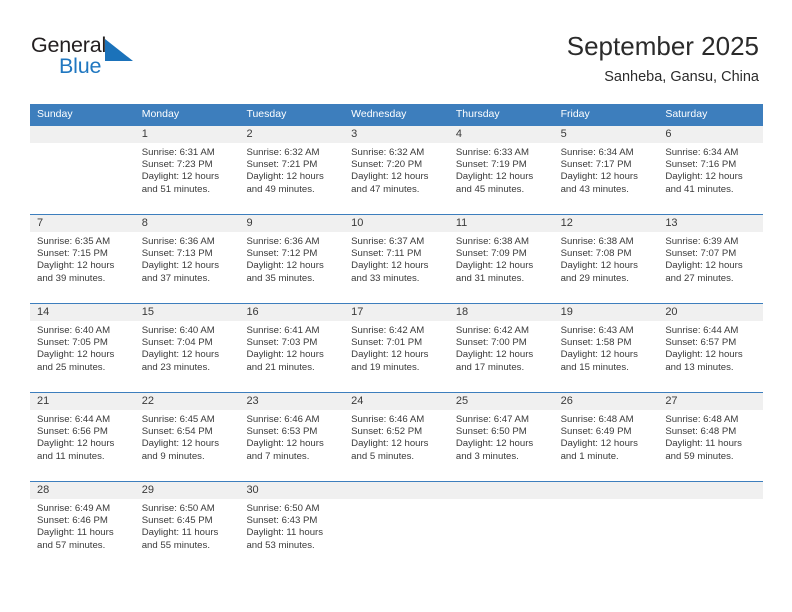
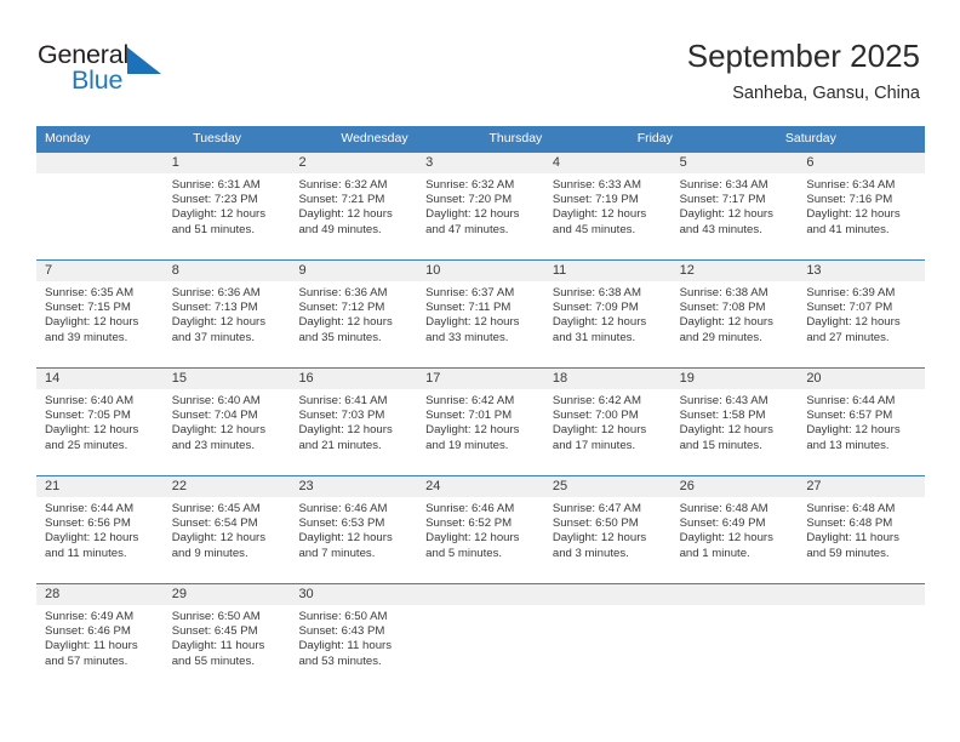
  General
  Blue
  September 2025
  Sanheba, Gansu, China
- Sunday
  Monday
  Tuesday
  Wednesday
  Thursday
  Friday
  Saturday
  1
  Sunrise: 6:31 AM
  Sunset: 7:23 PM
  Daylight: 12 hours
  and 51 minutes.
  2
  Sunrise: 6:32 AM
  Sunset: 7:21 PM
  Daylight: 12 hours
  and 49 minutes.
  3
  Sunrise: 6:32 AM
  Sunset: 7:20 PM
  Daylight: 12 hours
  and 47 minutes.
  4
  Sunrise: 6:33 AM
  Sunset: 7:19 PM
  Daylight: 12 hours
  and 45 minutes.
  5
  Sunrise: 6:34 AM
  Sunset: 7:17 PM
  Daylight: 12 hours
  and 43 minutes.
  6
  Sunrise: 6:34 AM
  Sunset: 7:16 PM
  Daylight: 12 hours
  and 41 minutes.
  7
  Sunrise: 6:35 AM
  Sunset: 7:15 PM
  Daylight: 12 hours
  and 39 minutes.
  8
  Sunrise: 6:36 AM
  Sunset: 7:13 PM
  Daylight: 12 hours
  and 37 minutes.
  9
  Sunrise: 6:36 AM
  Sunset: 7:12 PM
  Daylight: 12 hours
  and 35 minutes.
  10
  Sunrise: 6:37 AM
  Sunset: 7:11 PM
  Daylight: 12 hours
  and 33 minutes.
  11
  Sunrise: 6:38 AM
  Sunset: 7:09 PM
  Daylight: 12 hours
  and 31 minutes.
  12
  Sunrise: 6:38 AM
  Sunset: 7:08 PM
  Daylight: 12 hours
  and 29 minutes.
  13
  Sunrise: 6:39 AM
  Sunset: 7:07 PM
  Daylight: 12 hours
  and 27 minutes.
  14
  Sunrise: 6:40 AM
  Sunset: 7:05 PM
  Daylight: 12 hours
  and 25 minutes.
  15
  Sunrise: 6:40 AM
  Sunset: 7:04 PM
  Daylight: 12 hours
  and 23 minutes.
  16
  Sunrise: 6:41 AM
  Sunset: 7:03 PM
  Daylight: 12 hours
  and 21 minutes.
  17
  Sunrise: 6:42 AM
  Sunset: 7:01 PM
  Daylight: 12 hours
  and 19 minutes.
  18
  Sunrise: 6:42 AM
  Sunset: 7:00 PM
  Daylight: 12 hours
  and 17 minutes.
  19
  Sunrise: 6:43 AM
  Sunset: 1:58 PM
  Daylight: 12 hours
  and 15 minutes.
  20
  Sunrise: 6:44 AM
  Sunset: 6:57 PM
  Daylight: 12 hours
  and 13 minutes.
  21
  Sunrise: 6:44 AM
  Sunset: 6:56 PM
  Daylight: 12 hours
  and 11 minutes.
  22
  Sunrise: 6:45 AM
  Sunset: 6:54 PM
  Daylight: 12 hours
  and 9 minutes.
  23
  Sunrise: 6:46 AM
  Sunset: 6:53 PM
  Daylight: 12 hours
  and 7 minutes.
  24
  Sunrise: 6:46 AM
  Sunset: 6:52 PM
  Daylight: 12 hours
  and 5 minutes.
  25
  Sunrise: 6:47 AM
  Sunset: 6:50 PM
  Daylight: 12 hours
  and 3 minutes.
  26
  Sunrise: 6:48 AM
  Sunset: 6:49 PM
  Daylight: 12 hours
  and 1 minute.
  27
  Sunrise: 6:48 AM
  Sunset: 6:48 PM
  Daylight: 11 hours
  and 59 minutes.
  28
  Sunrise: 6:49 AM
  Sunset: 6:46 PM
  Daylight: 11 hours
  and 57 minutes.
  29
  Sunrise: 6:50 AM
  Sunset: 6:45 PM
  Daylight: 11 hours
  and 55 minutes.
  30
  Sunrise: 6:50 AM
  Sunset: 6:43 PM
  Daylight: 11 hours
  and 53 minutes.
